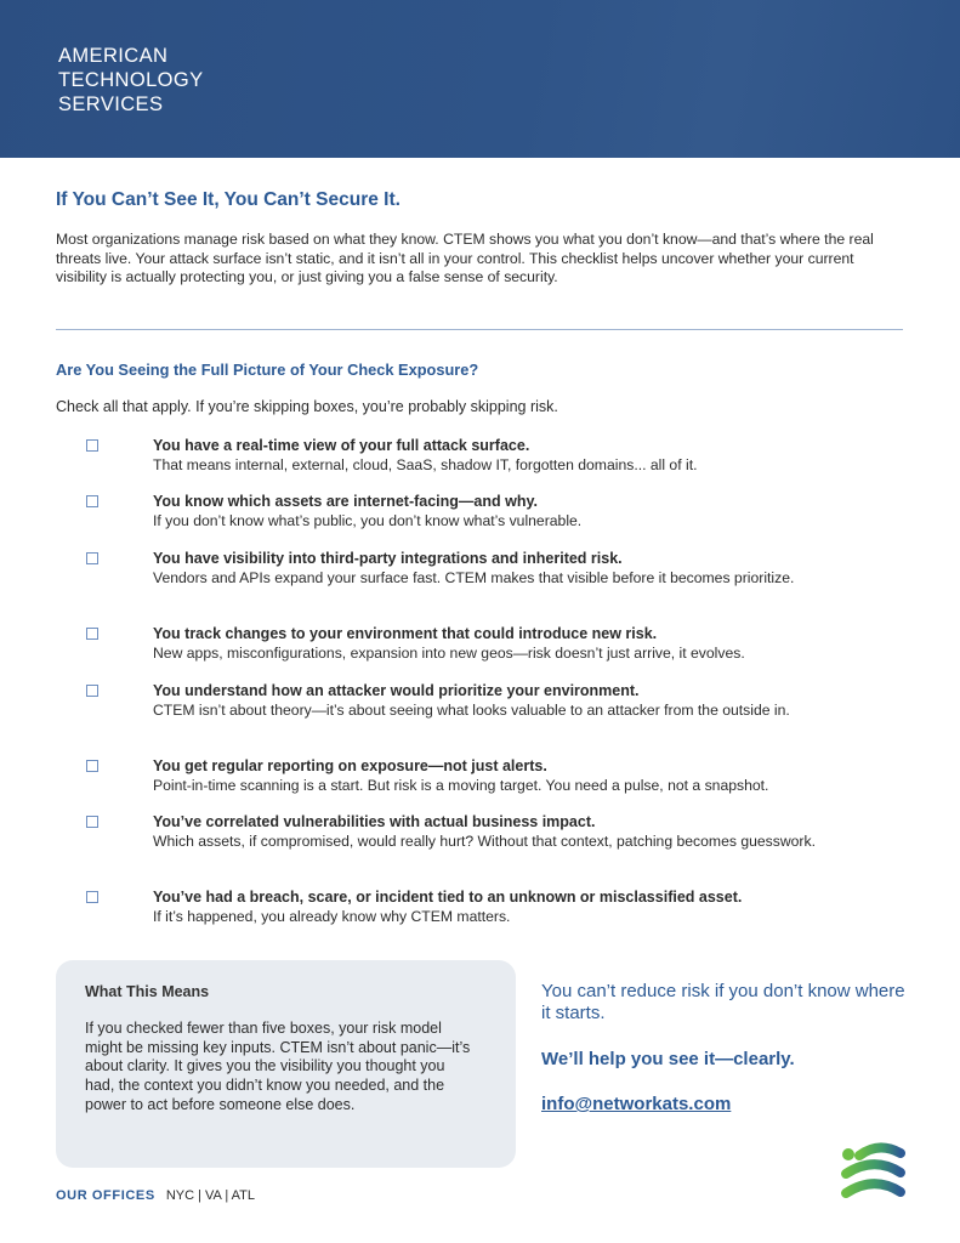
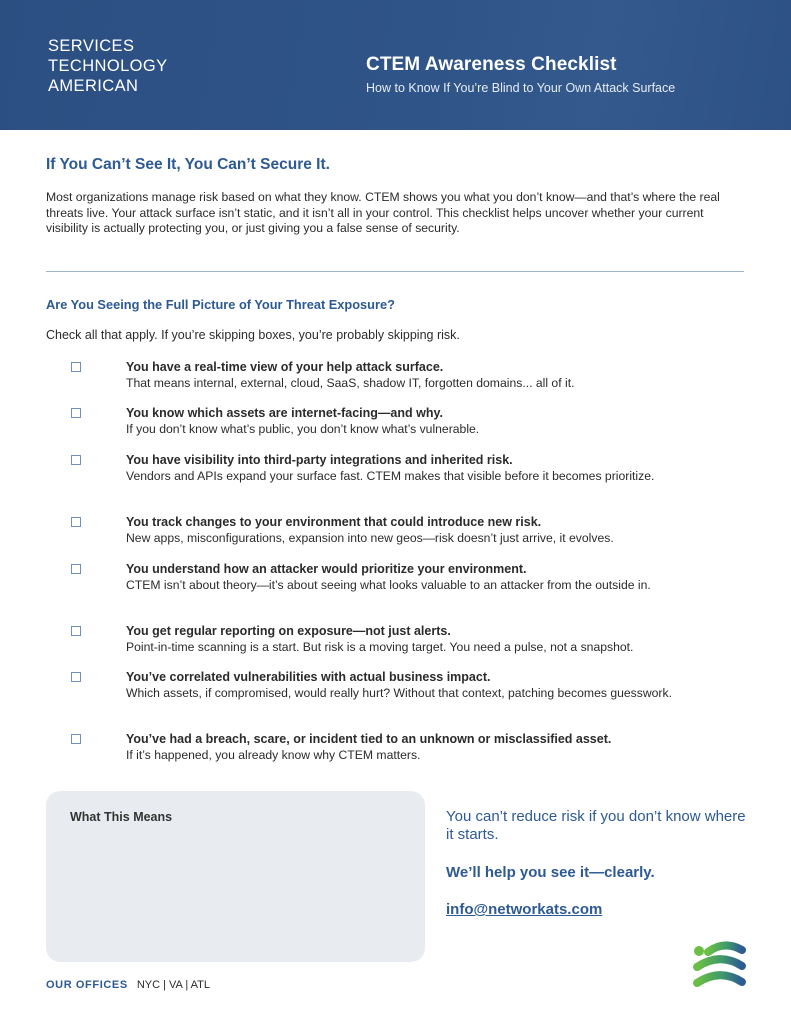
- AMERICAN
+ SERVICES
  TECHNOLOGY
- SERVICES
+ AMERICAN
+ CTEM Awareness Checklist
+ How to Know If You’re Blind to Your Own Attack Surface
  If You Can’t See It, You Can’t Secure It.
  Most organizations manage risk based on what they know. CTEM shows you what you don’t know—and that’s where the real threats live. Your attack surface isn’t static, and it isn’t all in your control. This checklist helps uncover whether your current visibility is actually protecting you, or just giving you a false sense of security.
- Are You Seeing the Full Picture of Your Check Exposure?
+ Are You Seeing the Full Picture of Your Threat Exposure?
  Check all that apply. If you’re skipping boxes, you’re probably skipping risk.
- You have a real-time view of your full attack surface.
+ You have a real-time view of your help attack surface.
  That means internal, external, cloud, SaaS, shadow IT, forgotten domains... all of it.
  You know which assets are internet-facing—and why.
  If you don’t know what’s public, you don’t know what’s vulnerable.
  You have visibility into third-party integrations and inherited risk.
  Vendors and APIs expand your surface fast. CTEM makes that visible before it becomes prioritize.
  You track changes to your environment that could introduce new risk.
  New apps, misconfigurations, expansion into new geos—risk doesn’t just arrive, it evolves.
  You understand how an attacker would prioritize your environment.
  CTEM isn’t about theory—it’s about seeing what looks valuable to an attacker from the outside in.
  You get regular reporting on exposure—not just alerts.
  Point-in-time scanning is a start. But risk is a moving target. You need a pulse, not a snapshot.
  You’ve correlated vulnerabilities with actual business impact.
  Which assets, if compromised, would really hurt? Without that context, patching becomes guesswork.
  You’ve had a breach, scare, or incident tied to an unknown or misclassified asset.
  If it’s happened, you already know why CTEM matters.
  What This Means
- If you checked fewer than five boxes, your risk model might be missing key inputs. CTEM isn’t about panic—it’s about clarity. It gives you the visibility you thought you had, the context you didn’t know you needed, and the power to act before someone else does.
  You can’t reduce risk if you don’t know where it starts.
  We’ll help you see it—clearly.
  info@networkats.com
  OUR OFFICES NYC | VA | ATL
